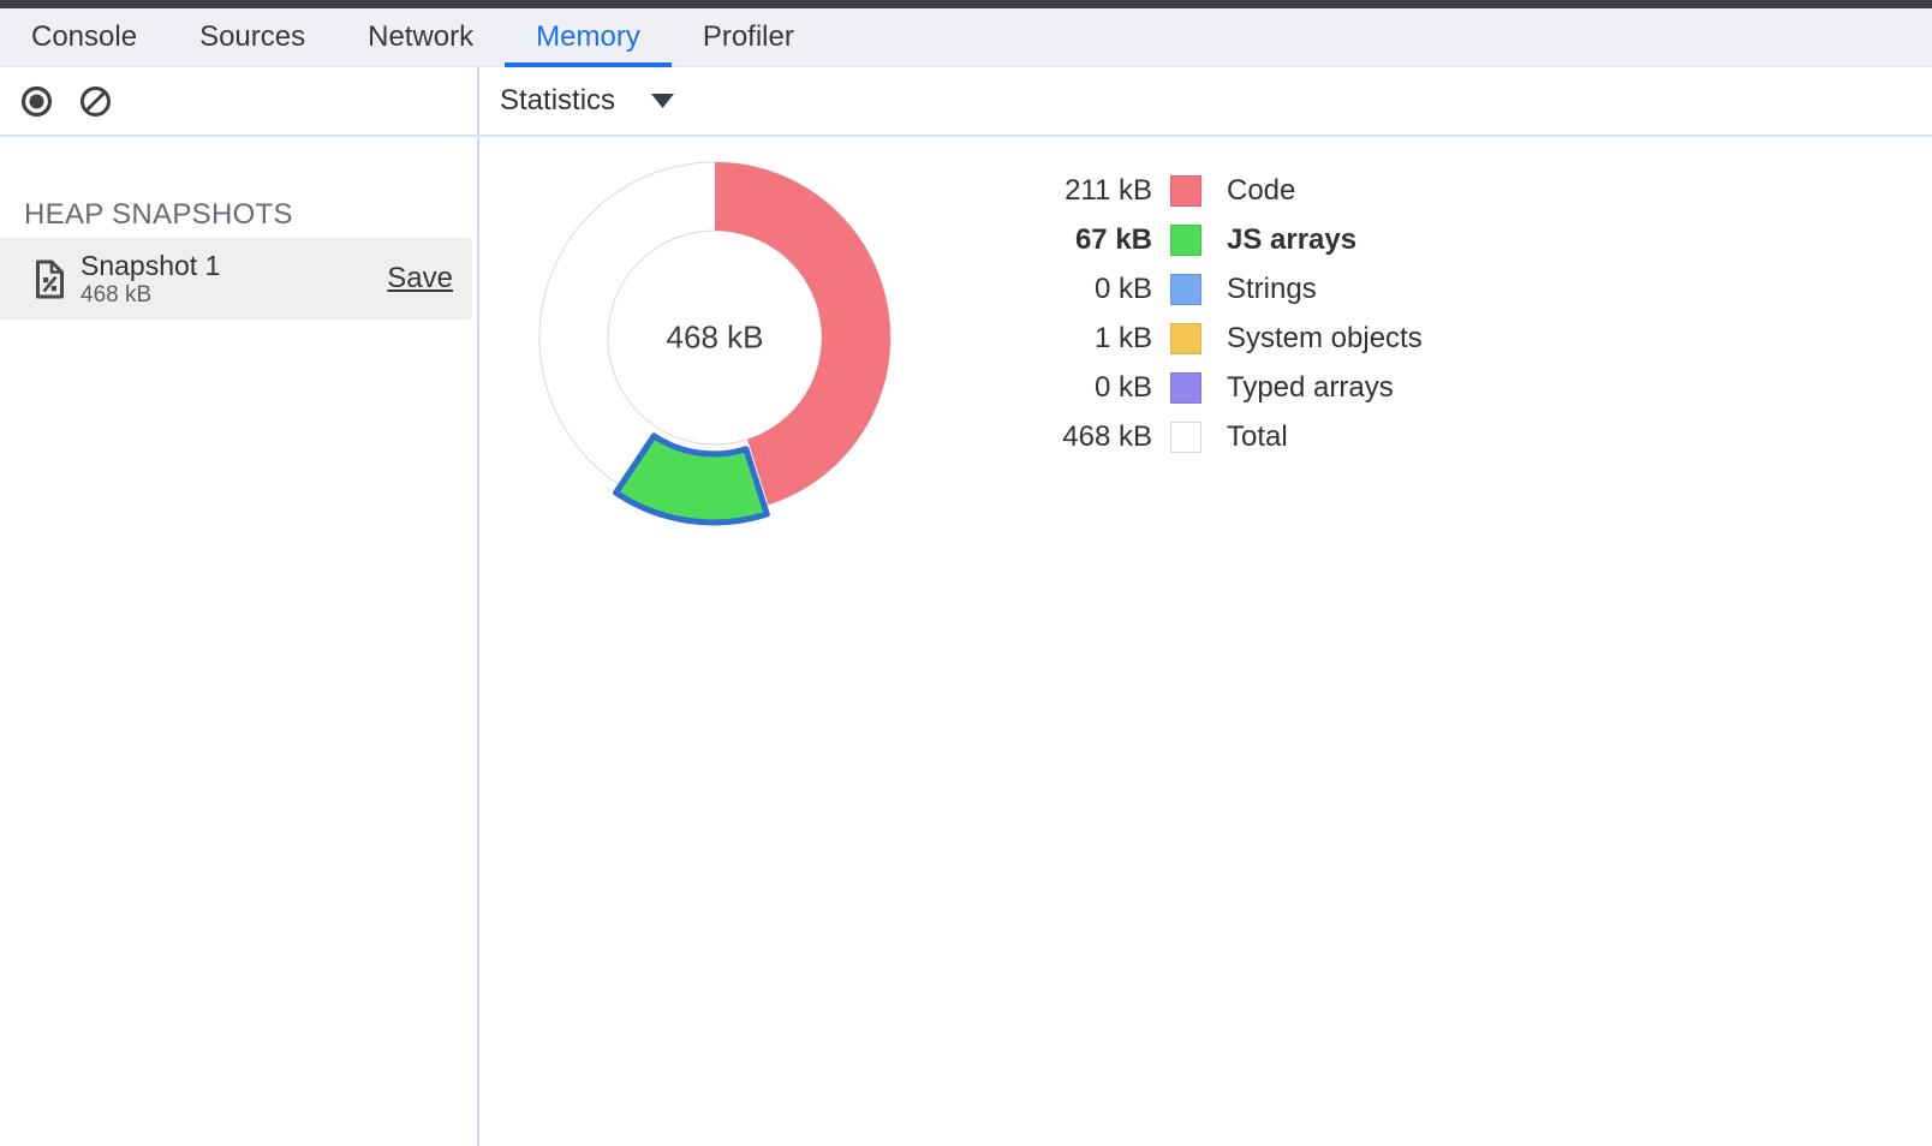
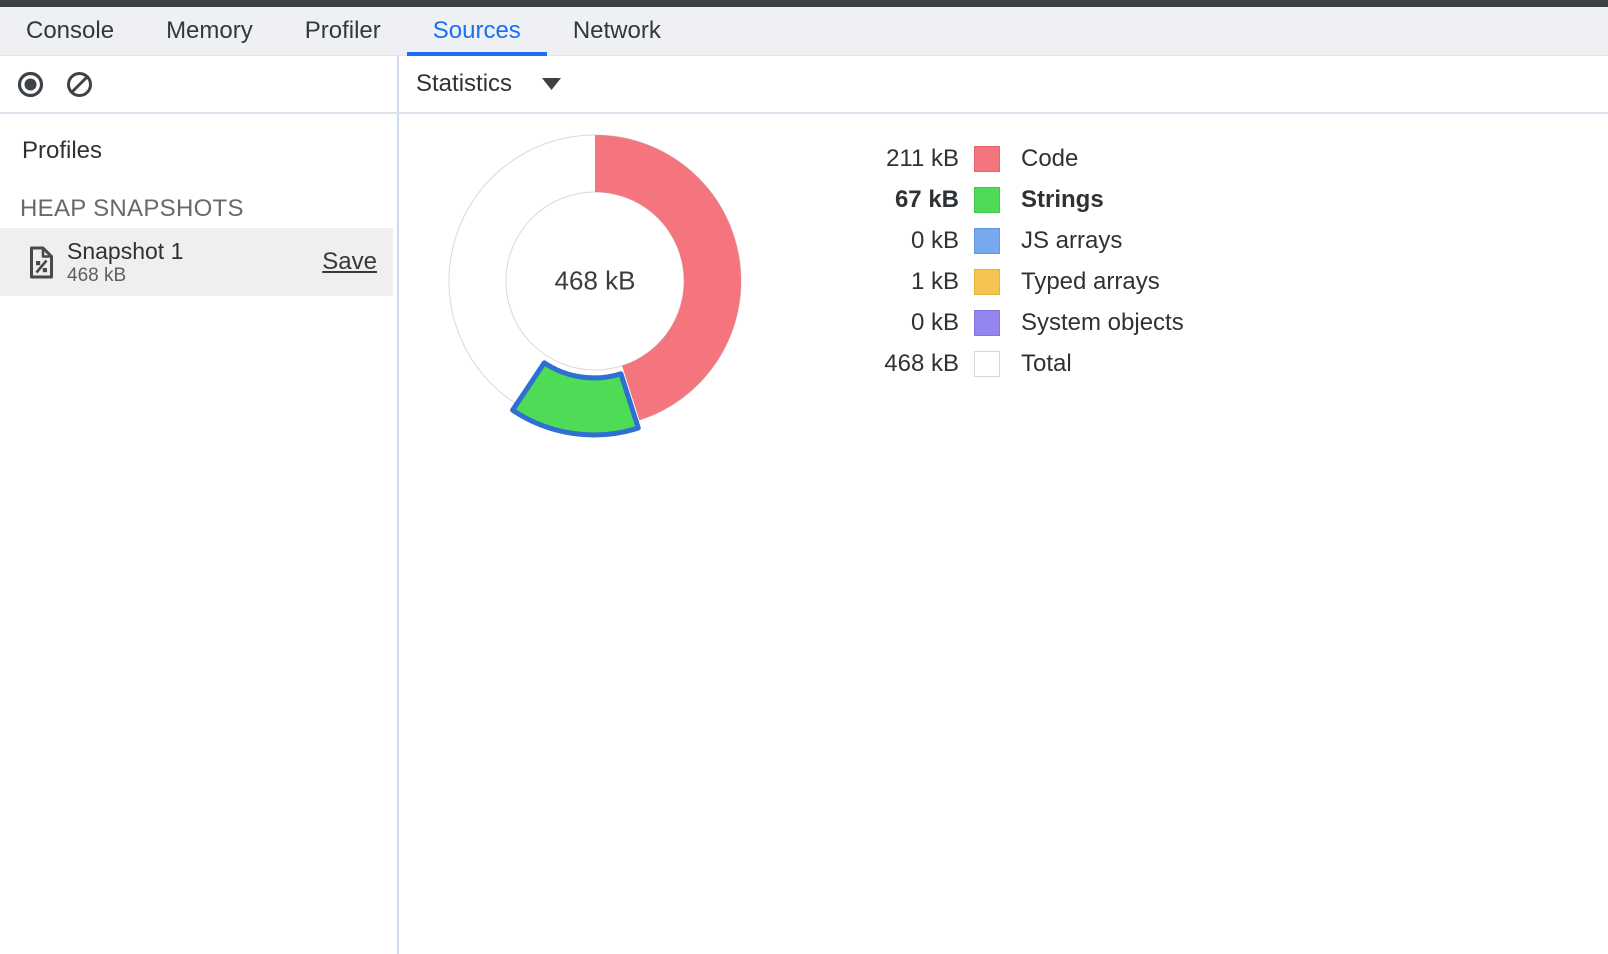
  Console
- Sources
+ Memory
- Network
+ Profiler
- Memory
+ Sources
- Profiler
+ Network
  Statistics
+ Profiles
  HEAP SNAPSHOTS
  Snapshot 1
  468 kB
  Save
  468 kB
  211 kB
  Code
  67 kB
- JS arrays
+ Strings
  0 kB
- Strings
+ JS arrays
  1 kB
- System objects
+ Typed arrays
  0 kB
- Typed arrays
+ System objects
  468 kB
  Total
